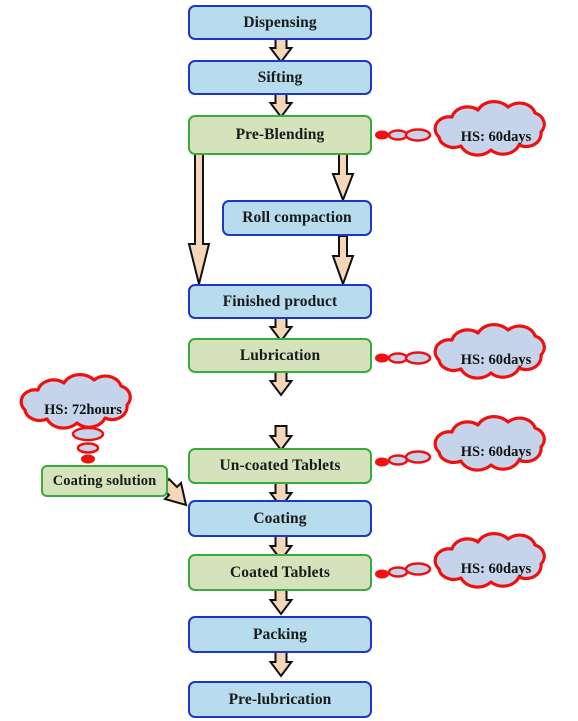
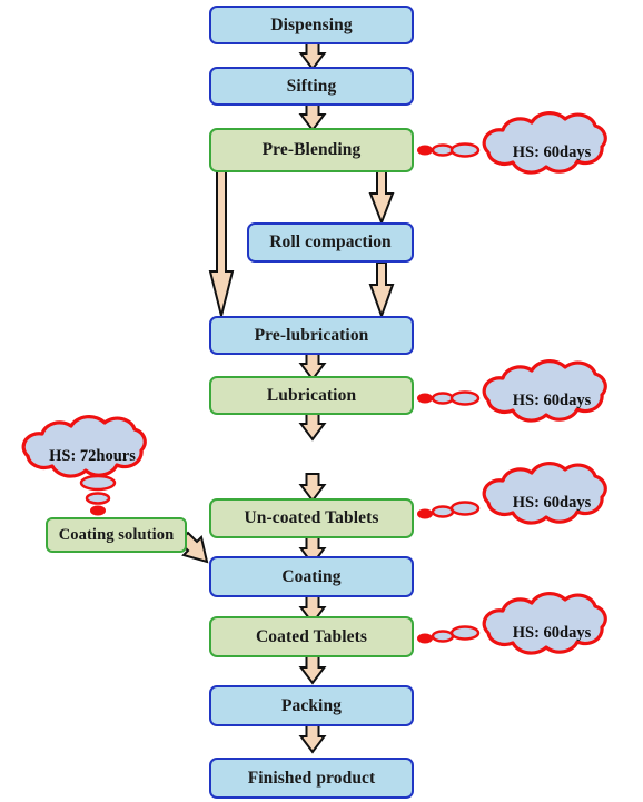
  Dispensing
  Sifting
  Pre-Blending
  Roll compaction
- Finished product
+ Pre-lubrication
  Lubrication
  Un-coated Tablets
  Coating
  Coated Tablets
  Packing
- Pre-lubrication
+ Finished product
  Coating solution
  HS: 60days
  HS: 60days
  HS: 60days
  HS: 60days
  HS: 72hours
